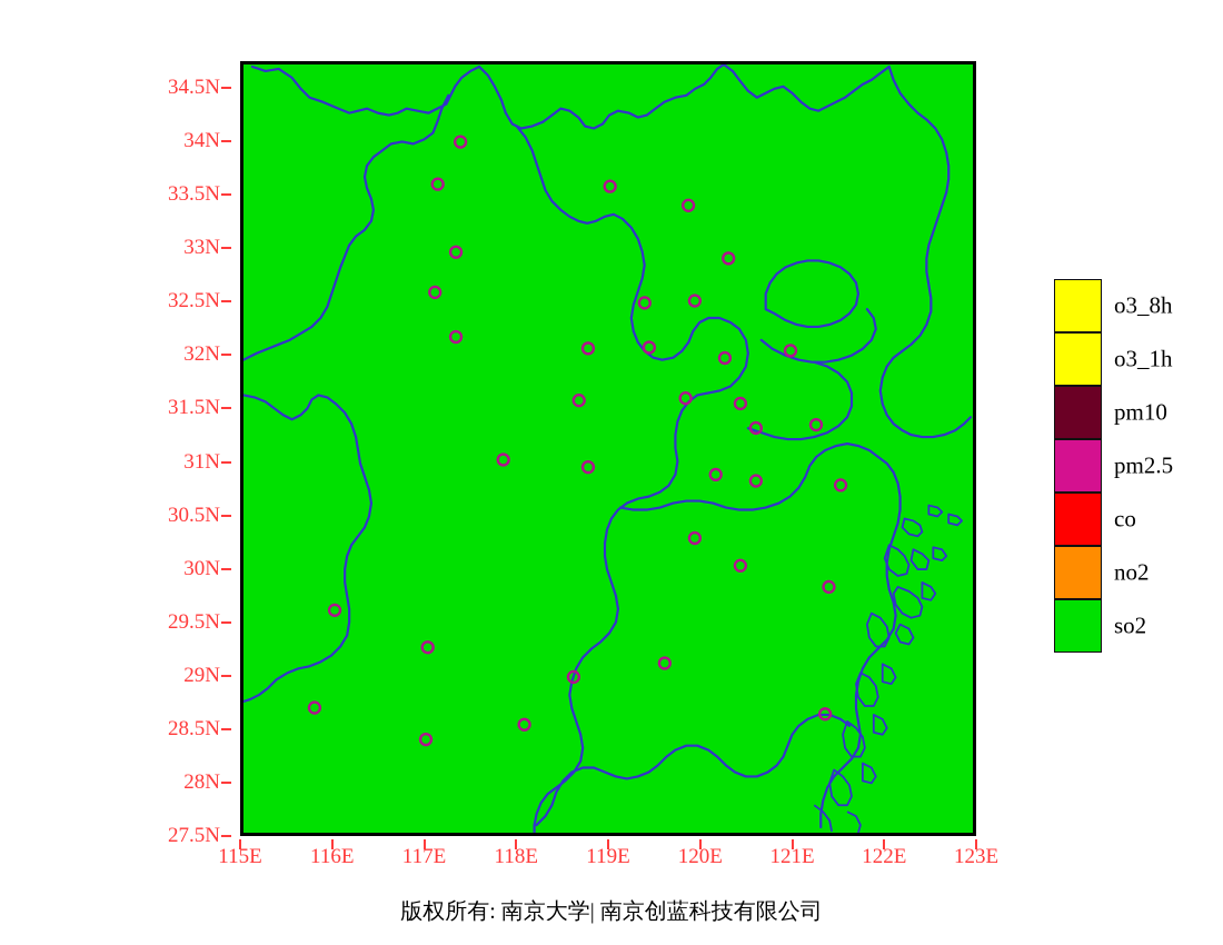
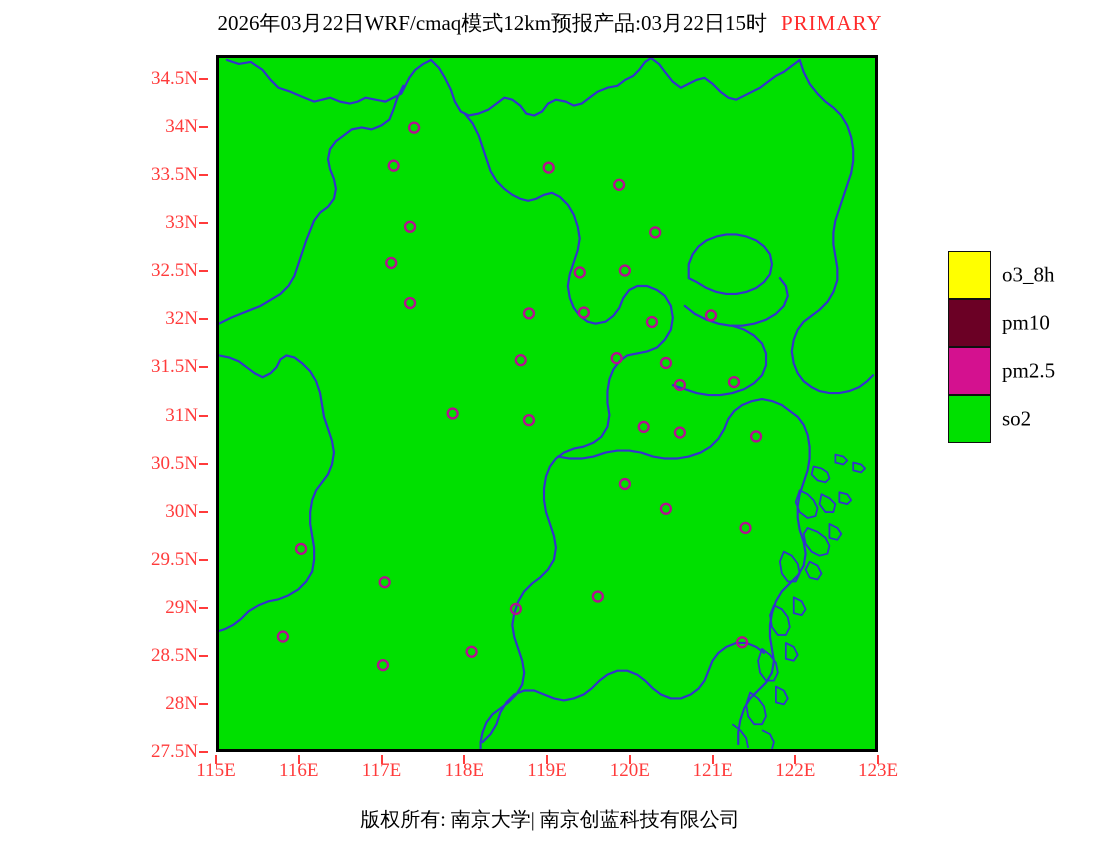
+ 2026年03月22日WRF/cmaq模式12km预报产品:03月22日15时 PRIMARY
  34.5N
  34N
  33.5N
  33N
  32.5N
  32N
  31.5N
  31N
  30.5N
  30N
  29.5N
  29N
  28.5N
  28N
  27.5N
  115E
  116E
  117E
  118E
  119E
  120E
  121E
  122E
  123E
  o3_8h
- o3_1h
  pm10
  pm2.5
- co
- no2
  so2
  版权所有: 南京大学| 南京创蓝科技有限公司
